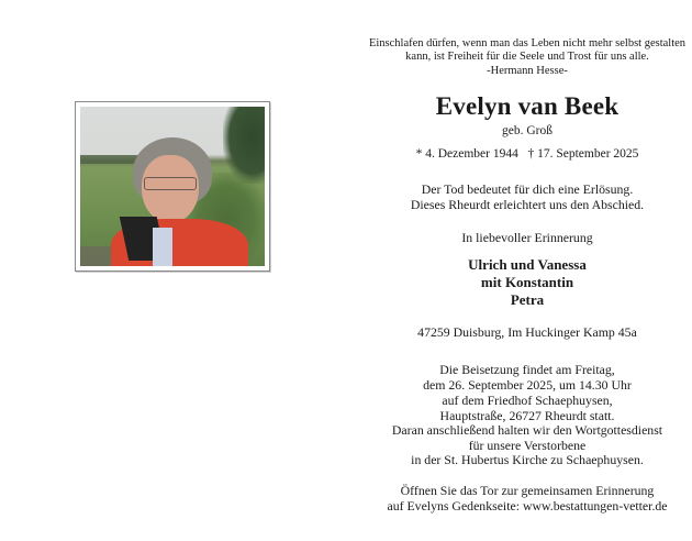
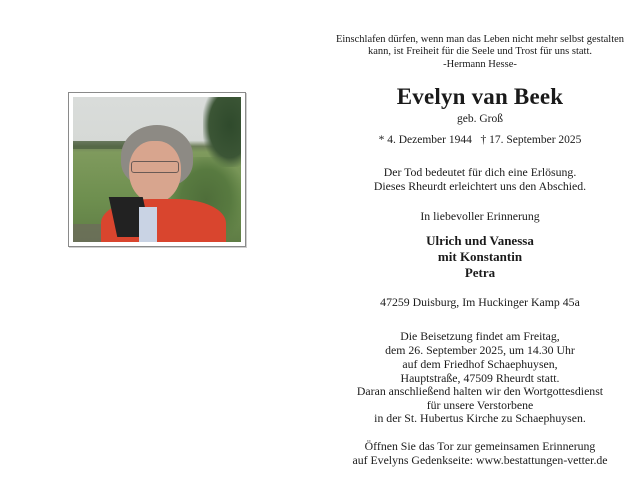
  Einschlafen dürfen, wenn man das Leben nicht mehr selbst gestalten
- kann, ist Freiheit für die Seele und Trost für uns alle.
+ kann, ist Freiheit für die Seele und Trost für uns statt.
  -Hermann Hesse-
  Evelyn van Beek
  geb. Groß
  * 4. Dezember 1944 † 17. September 2025
  Der Tod bedeutet für dich eine Erlösung.
  Dieses Rheurdt erleichtert uns den Abschied.
  In liebevoller Erinnerung
  Ulrich und Vanessa
  mit Konstantin
  Petra
  47259 Duisburg, Im Huckinger Kamp 45a
  Die Beisetzung findet am Freitag,
  dem 26. September 2025, um 14.30 Uhr
  auf dem Friedhof Schaephuysen,
- Hauptstraße, 26727 Rheurdt statt.
+ Hauptstraße, 47509 Rheurdt statt.
  Daran anschließend halten wir den Wortgottesdienst
  für unsere Verstorbene
  in der St. Hubertus Kirche zu Schaephuysen.
  Öffnen Sie das Tor zur gemeinsamen Erinnerung
  auf Evelyns Gedenkseite: www.bestattungen-vetter.de
